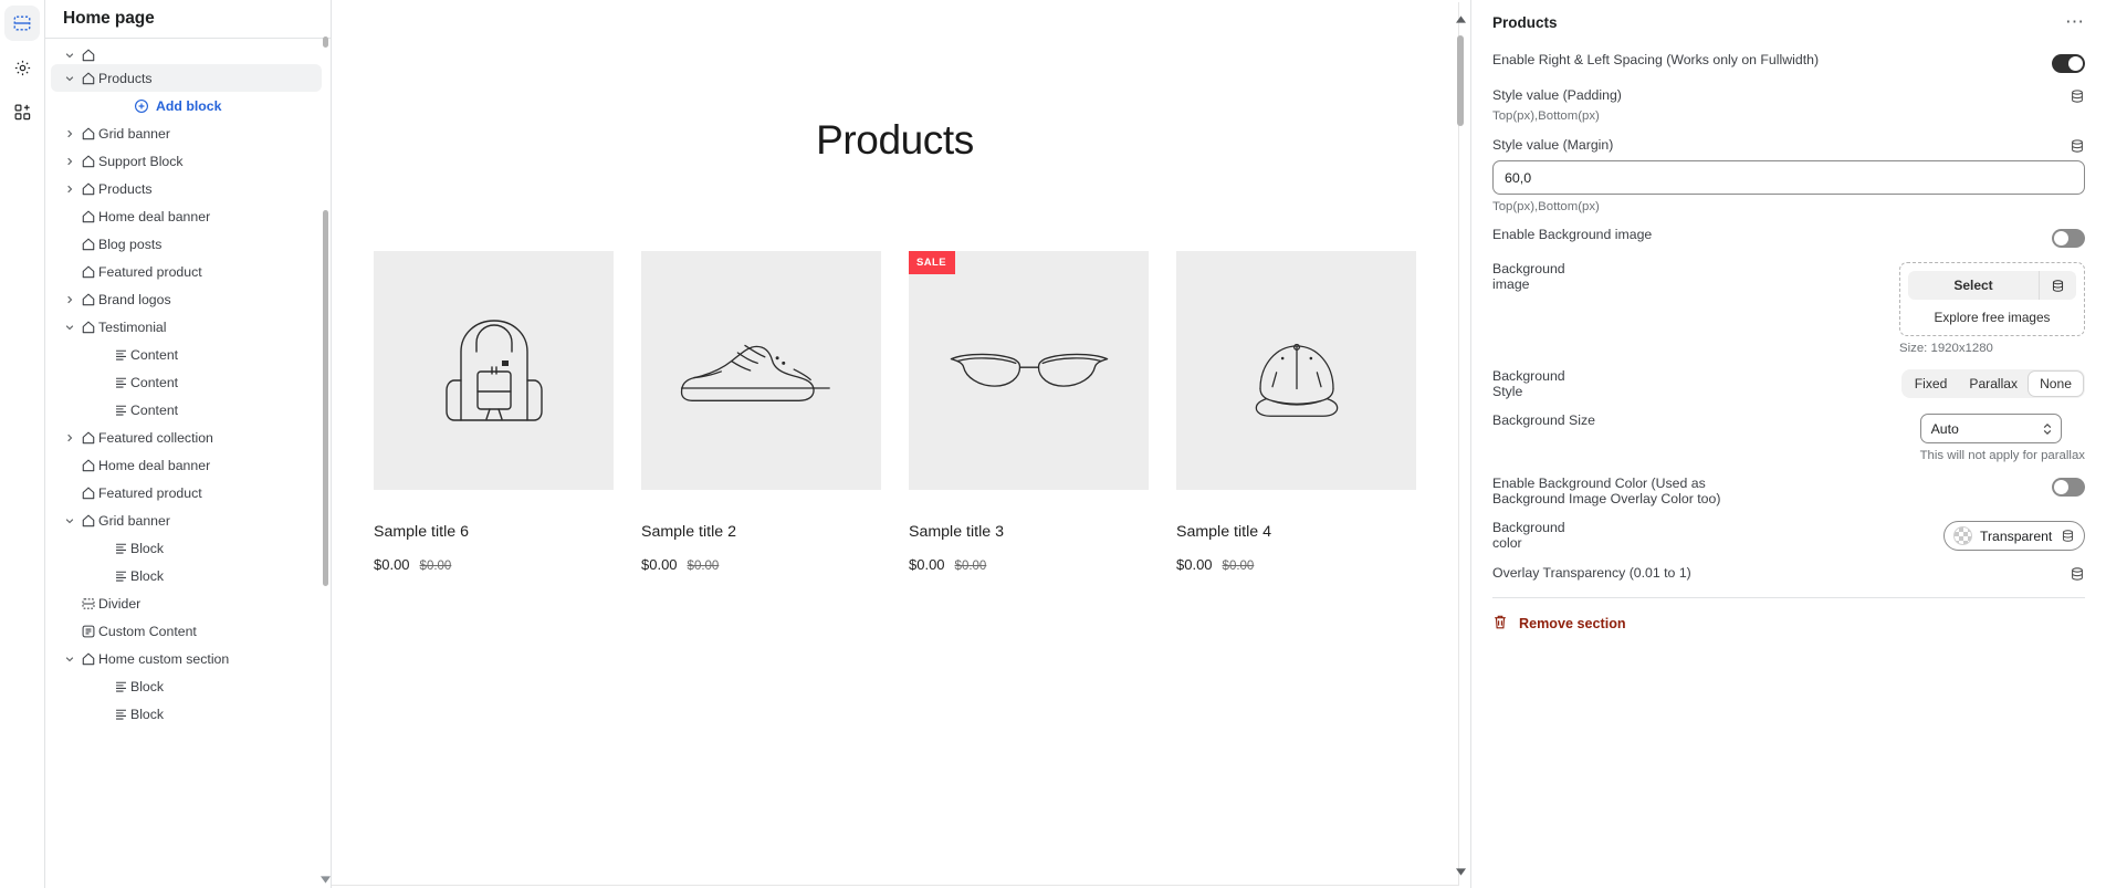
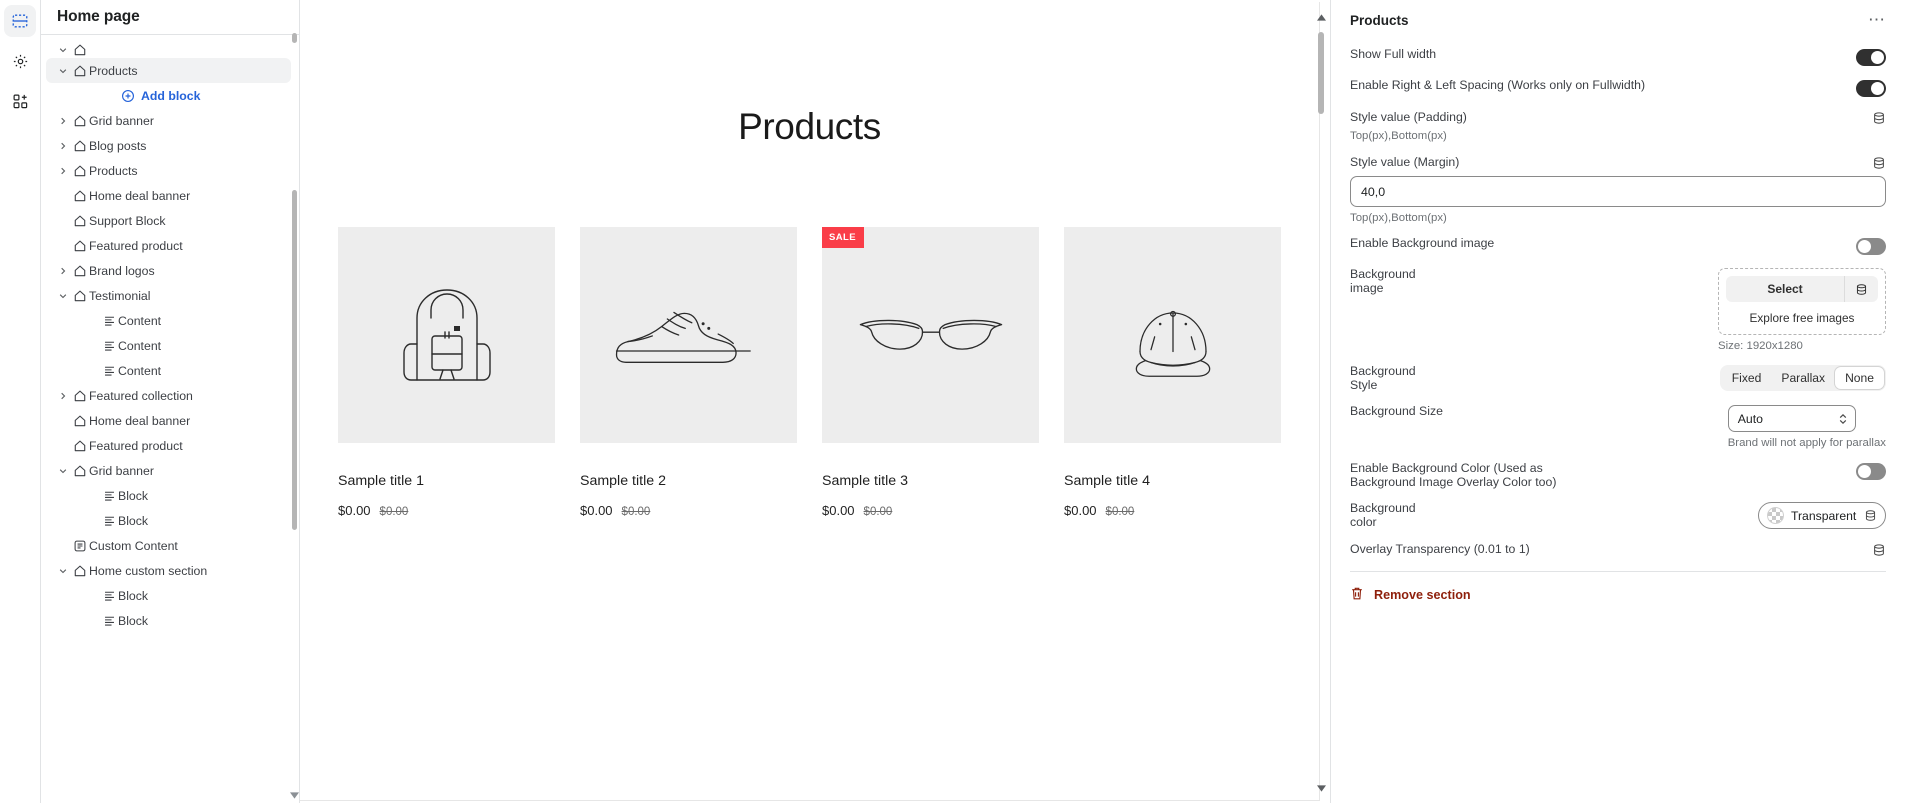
  Home page
  Products
  Add block
  Grid banner
- Support Block
+ Blog posts
  Products
  Home deal banner
- Blog posts
+ Support Block
  Featured product
  Brand logos
  Testimonial
  Content
  Content
  Content
  Featured collection
  Home deal banner
  Featured product
  Grid banner
  Block
  Block
- Divider
  Custom Content
  Home custom section
  Block
  Block
  Products
- Sample title 6
+ Sample title 1
  $0.00
  $0.00
  Sample title 2
  $0.00
  $0.00
  SALE
  Sample title 3
  $0.00
  $0.00
  Sample title 4
  $0.00
  $0.00
  Products
  ⋯
+ Show Full width
  Enable Right & Left Spacing (Works only on Fullwidth)
  Style value (Padding)
  Top(px),Bottom(px)
  Style value (Margin)
- 60,0
+ 40,0
  Top(px),Bottom(px)
  Enable Background image
  Background image
  Select
  Explore free images
  Size: 1920x1280
  Background Style
  Fixed
  Parallax
  None
  Background Size
  Auto
- This will not apply for parallax
+ Brand will not apply for parallax
  Enable Background Color (Used as Background Image Overlay Color too)
  Background color
  Transparent
  Overlay Transparency (0.01 to 1)
  Remove section
